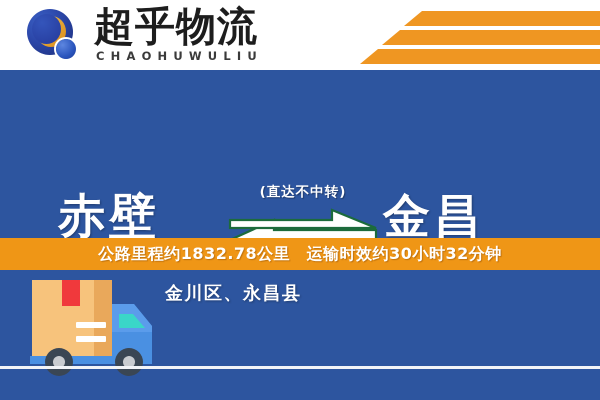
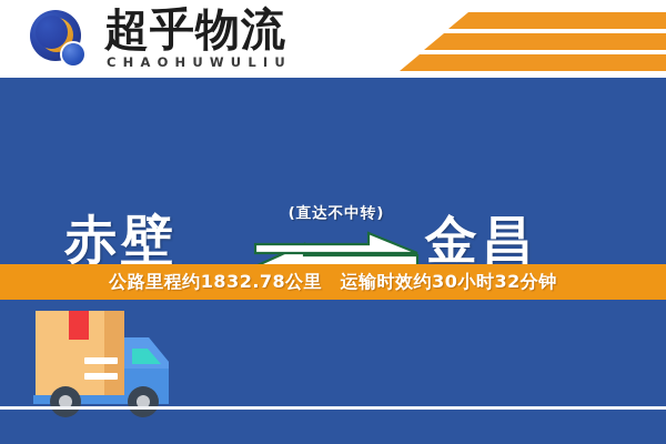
  超乎物流
  CHAOHUWULIU
  赤壁
  (直达不中转)
  金昌
  公路里程约1832.78公里 运输时效约30小时32分钟
- 金川区、永昌县
